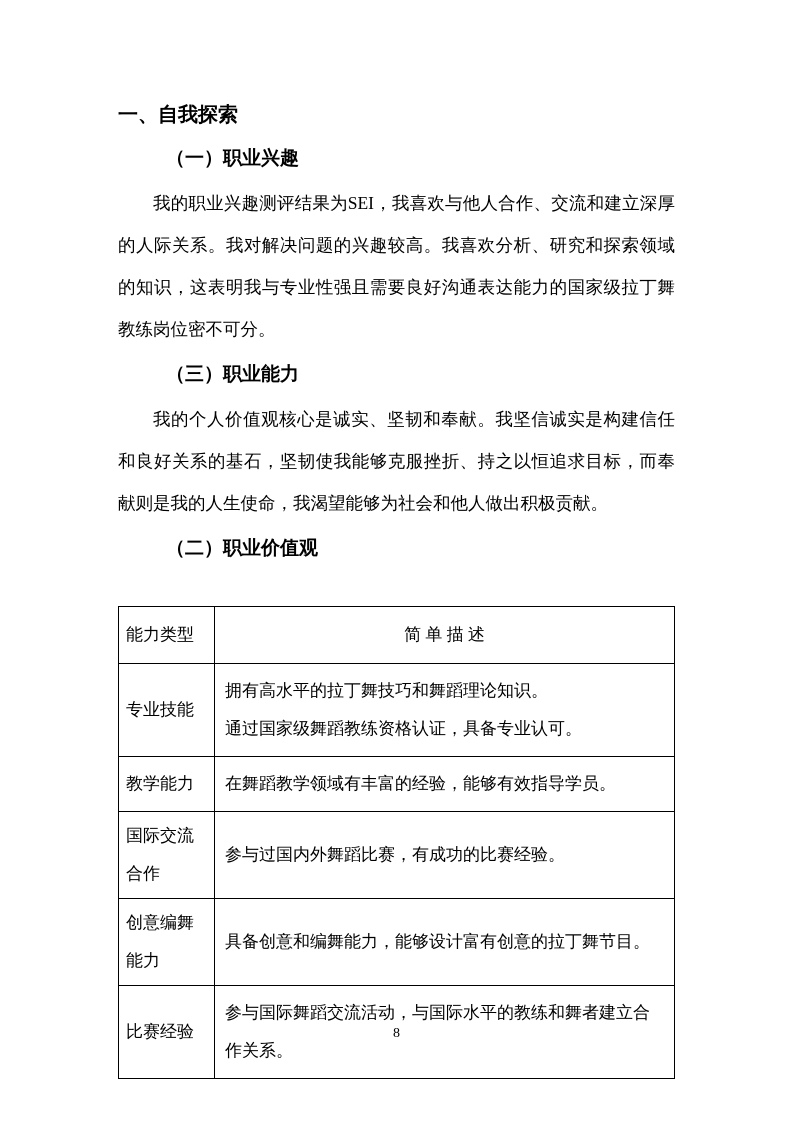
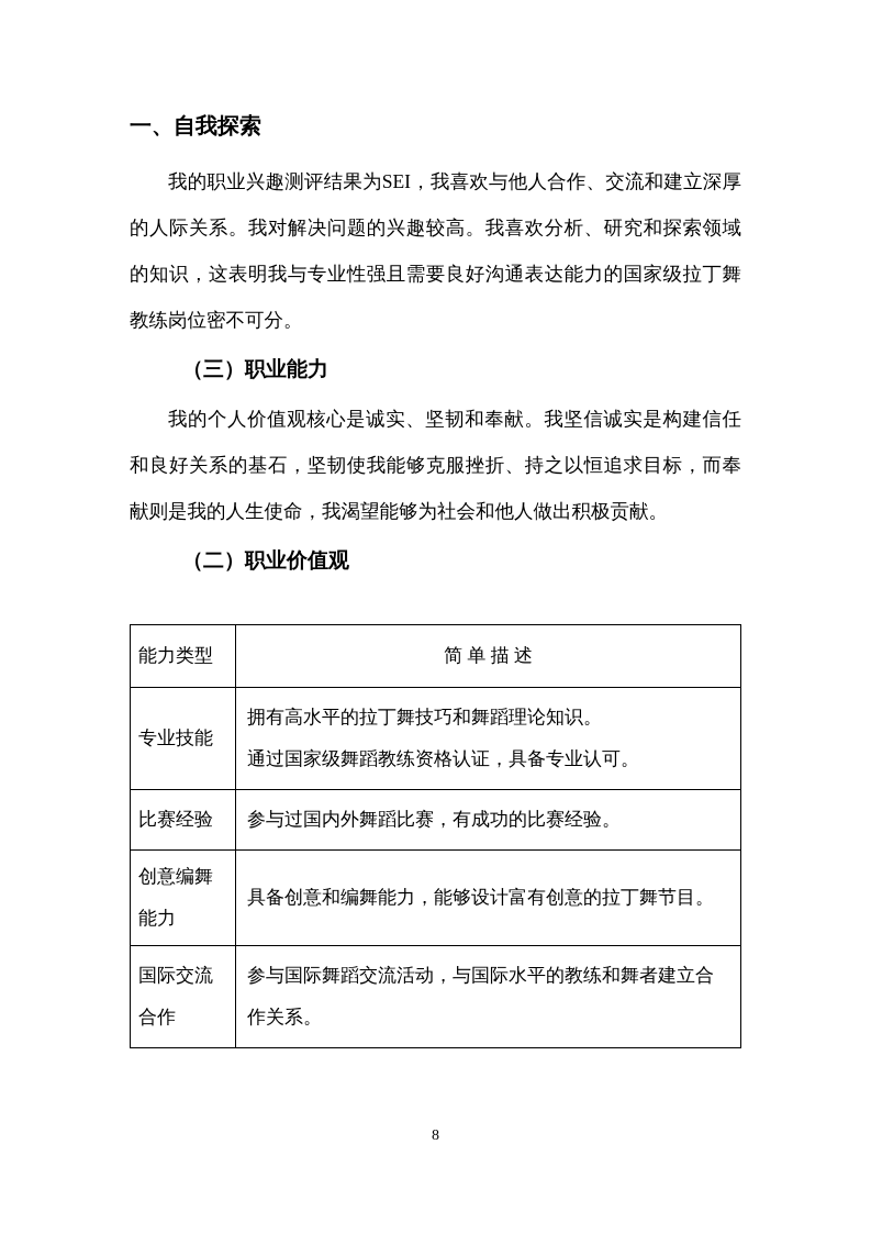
  一、自我探索
- （一）职业兴趣
  我的职业兴趣测评结果为SEI，我喜欢与他人合作、交流和建立深厚的人际关系。我对解决问题的兴趣较高。我喜欢分析、研究和探索领域的知识，这表明我与专业性强且需要良好沟通表达能力的国家级拉丁舞教练岗位密不可分。
  （三）职业能力
  我的个人价值观核心是诚实、坚韧和奉献。我坚信诚实是构建信任和良好关系的基石，坚韧使我能够克服挫折、持之以恒追求目标，而奉献则是我的人生使命，我渴望能够为社会和他人做出积极贡献。
  （二）职业价值观
  能力类型	简 单 描 述
  专业技能	拥有高水平的拉丁舞技巧和舞蹈理论知识。 通过国家级舞蹈教练资格认证，具备专业认可。
- 教学能力	在舞蹈教学领域有丰富的经验，能够有效指导学员。
- 国际交流 合作	参与过国内外舞蹈比赛，有成功的比赛经验。
+ 比赛经验	参与过国内外舞蹈比赛，有成功的比赛经验。
  创意编舞 能力	具备创意和编舞能力，能够设计富有创意的拉丁舞节目。
- 比赛经验	参与国际舞蹈交流活动，与国际水平的教练和舞者建立合作关系。
+ 国际交流 合作	参与国际舞蹈交流活动，与国际水平的教练和舞者建立合作关系。
  8
